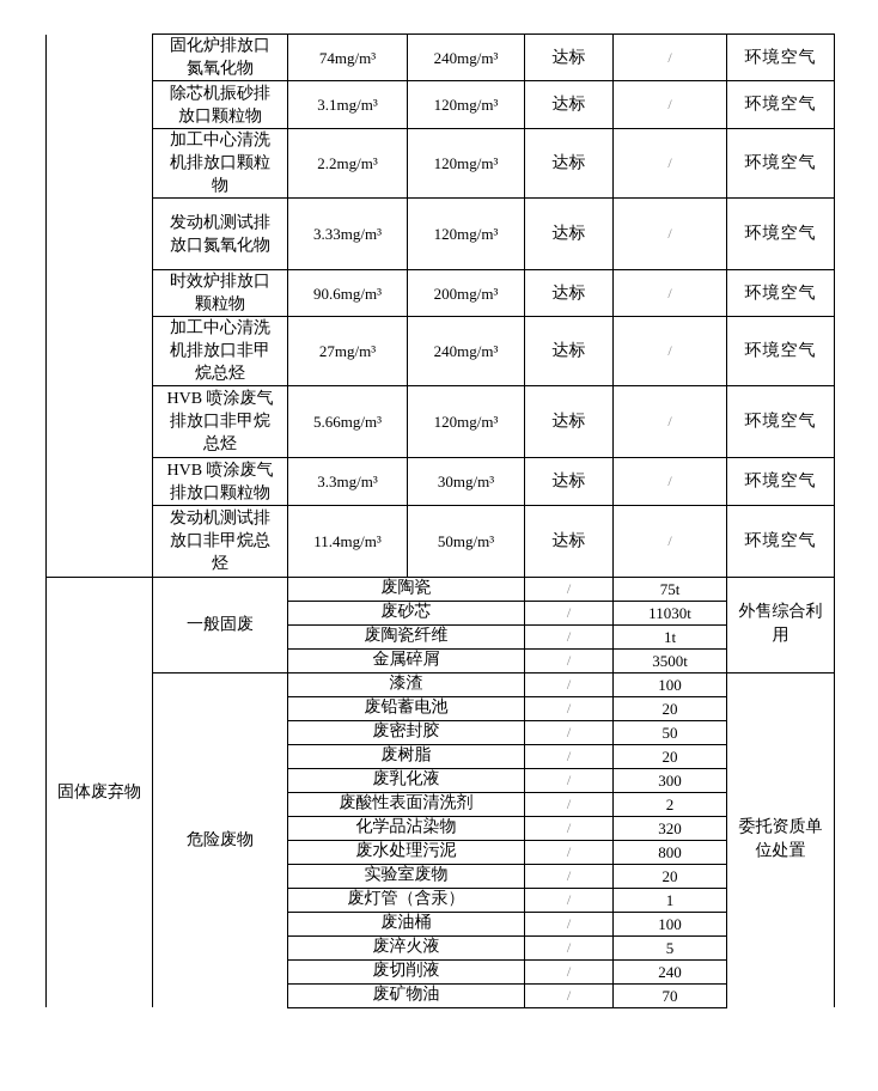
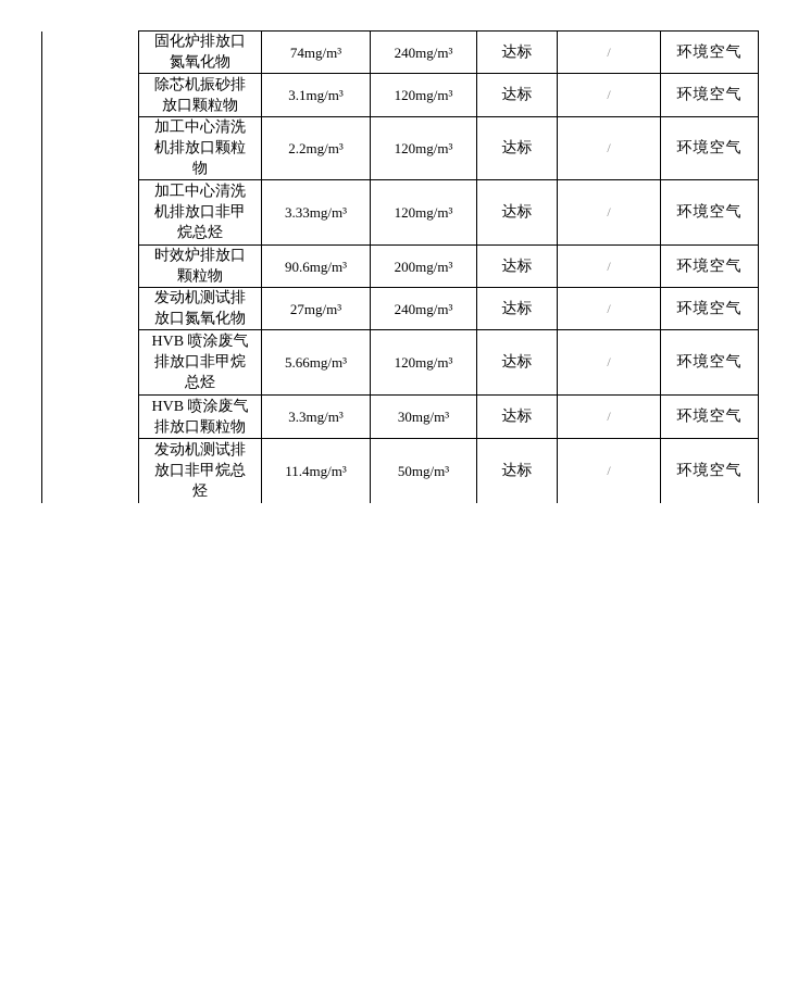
  	固化炉排放口氮氧化物	74mg/m³	240mg/m³	达标	/	环境空气
  除芯机振砂排放口颗粒物	3.1mg/m³	120mg/m³	达标	/	环境空气
  加工中心清洗机排放口颗粒物	2.2mg/m³	120mg/m³	达标	/	环境空气
- 发动机测试排放口氮氧化物	3.33mg/m³	120mg/m³	达标	/	环境空气
+ 加工中心清洗机排放口非甲烷总烃	3.33mg/m³	120mg/m³	达标	/	环境空气
  时效炉排放口颗粒物	90.6mg/m³	200mg/m³	达标	/	环境空气
- 加工中心清洗机排放口非甲烷总烃	27mg/m³	240mg/m³	达标	/	环境空气
+ 发动机测试排放口氮氧化物	27mg/m³	240mg/m³	达标	/	环境空气
  HVB 喷涂废气排放口非甲烷总烃	5.66mg/m³	120mg/m³	达标	/	环境空气
  HVB 喷涂废气排放口颗粒物	3.3mg/m³	30mg/m³	达标	/	环境空气
  发动机测试排放口非甲烷总烃	11.4mg/m³	50mg/m³	达标	/	环境空气
- 固体废弃物	一般固废	废陶瓷	/	75t	外售综合利用
- 废砂芯	/	11030t
- 废陶瓷纤维	/	1t
- 金属碎屑	/	3500t
- 危险废物	漆渣	/	100	委托资质单位处置
- 废铅蓄电池	/	20
- 废密封胶	/	50
- 废树脂	/	20
- 废乳化液	/	300
- 废酸性表面清洗剂	/	2
- 化学品沾染物	/	320
- 废水处理污泥	/	800
- 实验室废物	/	20
- 废灯管（含汞）	/	1
- 废油桶	/	100
- 废淬火液	/	5
- 废切削液	/	240
- 废矿物油	/	70
